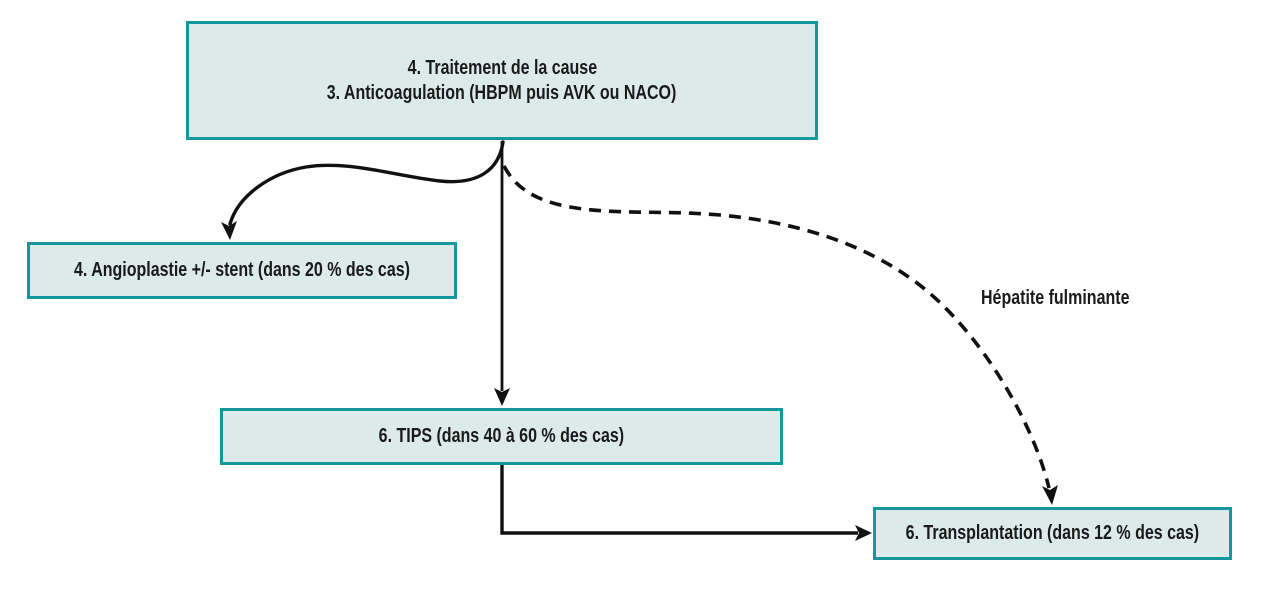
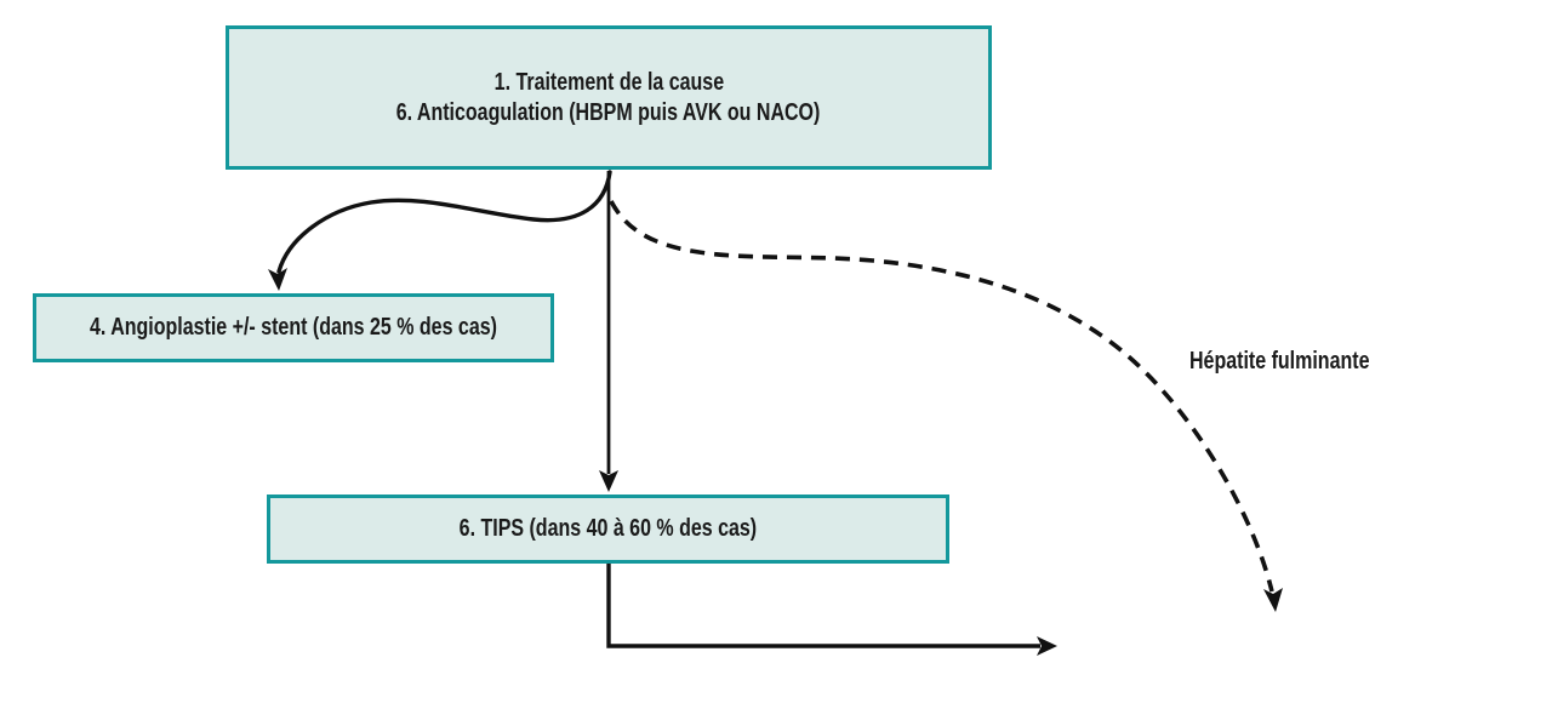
- 4. Traitement de la cause
+ 1. Traitement de la cause
- 3. Anticoagulation (HBPM puis AVK ou NACO)
+ 6. Anticoagulation (HBPM puis AVK ou NACO)
- 4. Angioplastie +/- stent (dans 20 % des cas)
+ 4. Angioplastie +/- stent (dans 25 % des cas)
  6. TIPS (dans 40 à 60 % des cas)
- 6. Transplantation (dans 12 % des cas)
  Hépatite fulminante
